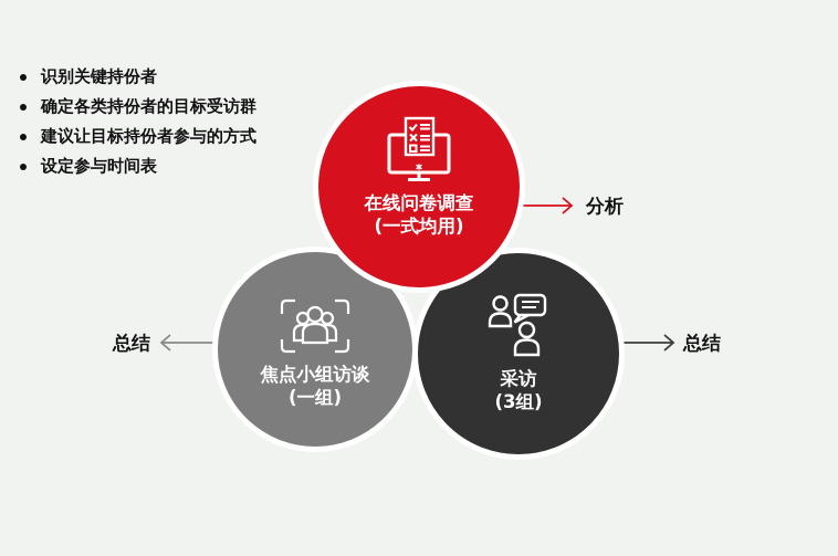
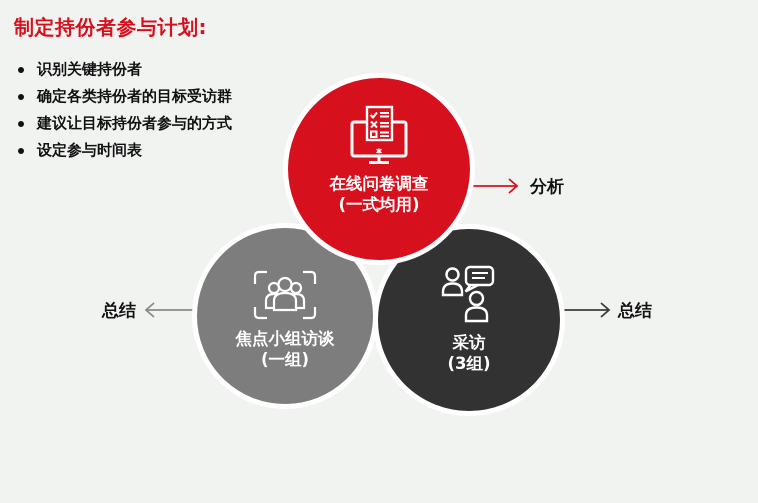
+ 制定持份者参与计划:
  识别关键持份者
  确定各类持份者的目标受访群
  建议让目标持份者参与的方式
  设定参与时间表
  在线问卷调查
  (一式均用)
  焦点小组访谈
  (一组)
  采访
  (3组)
  分析
  总结
  总结
